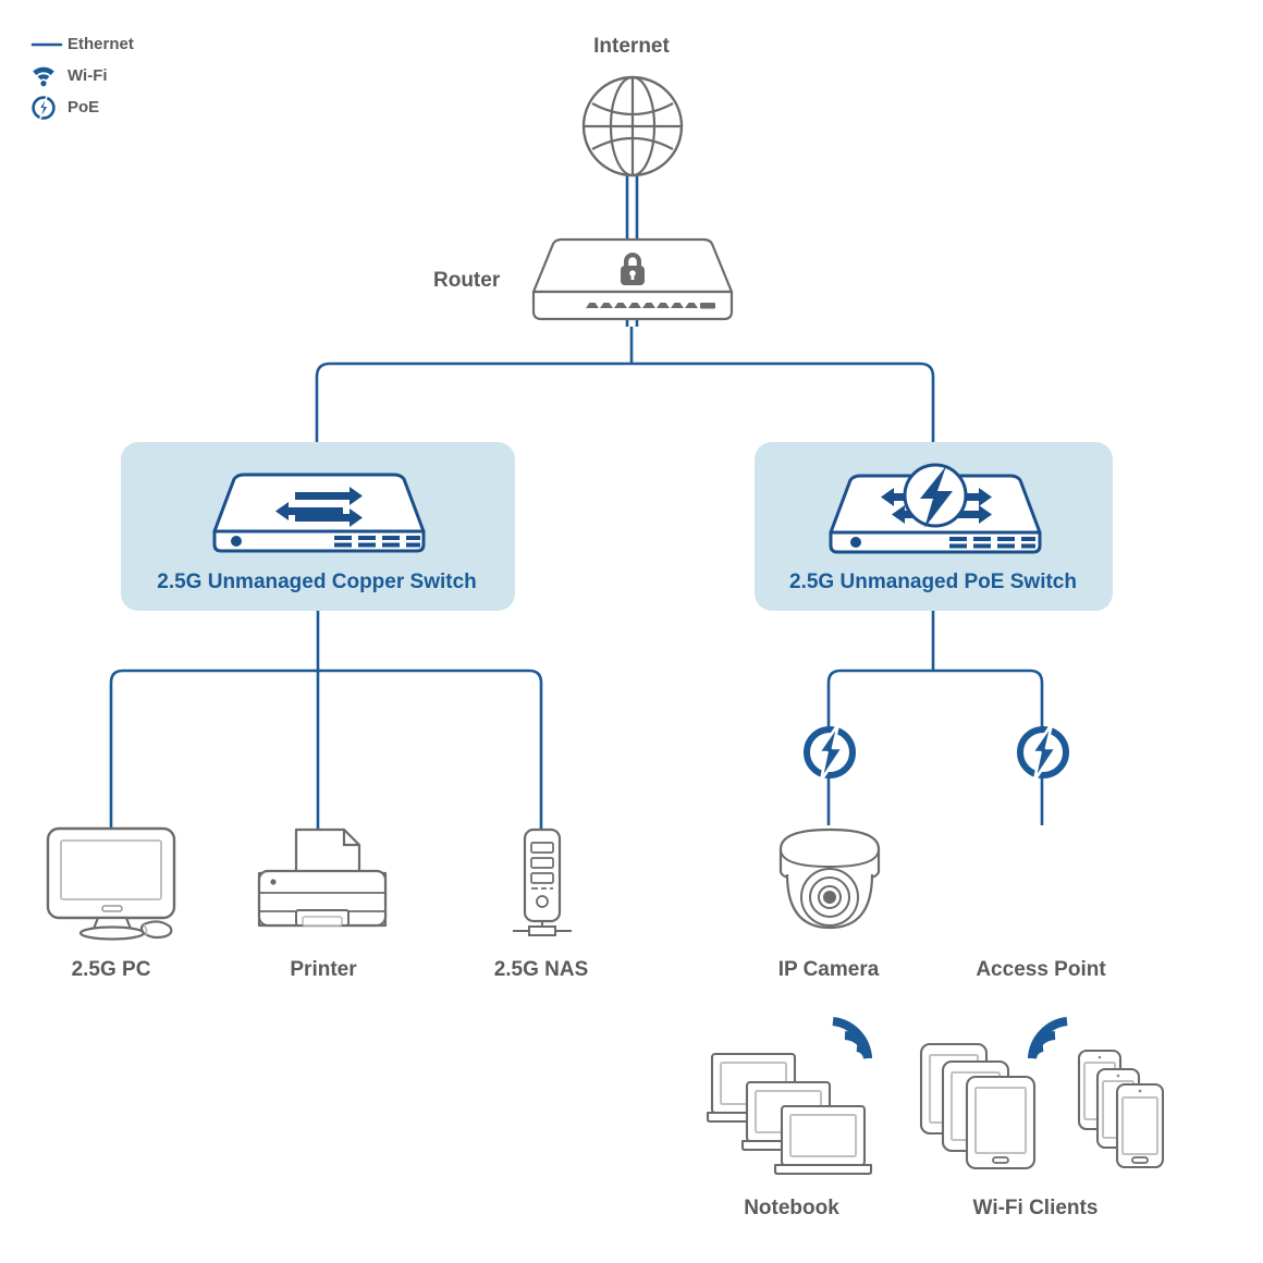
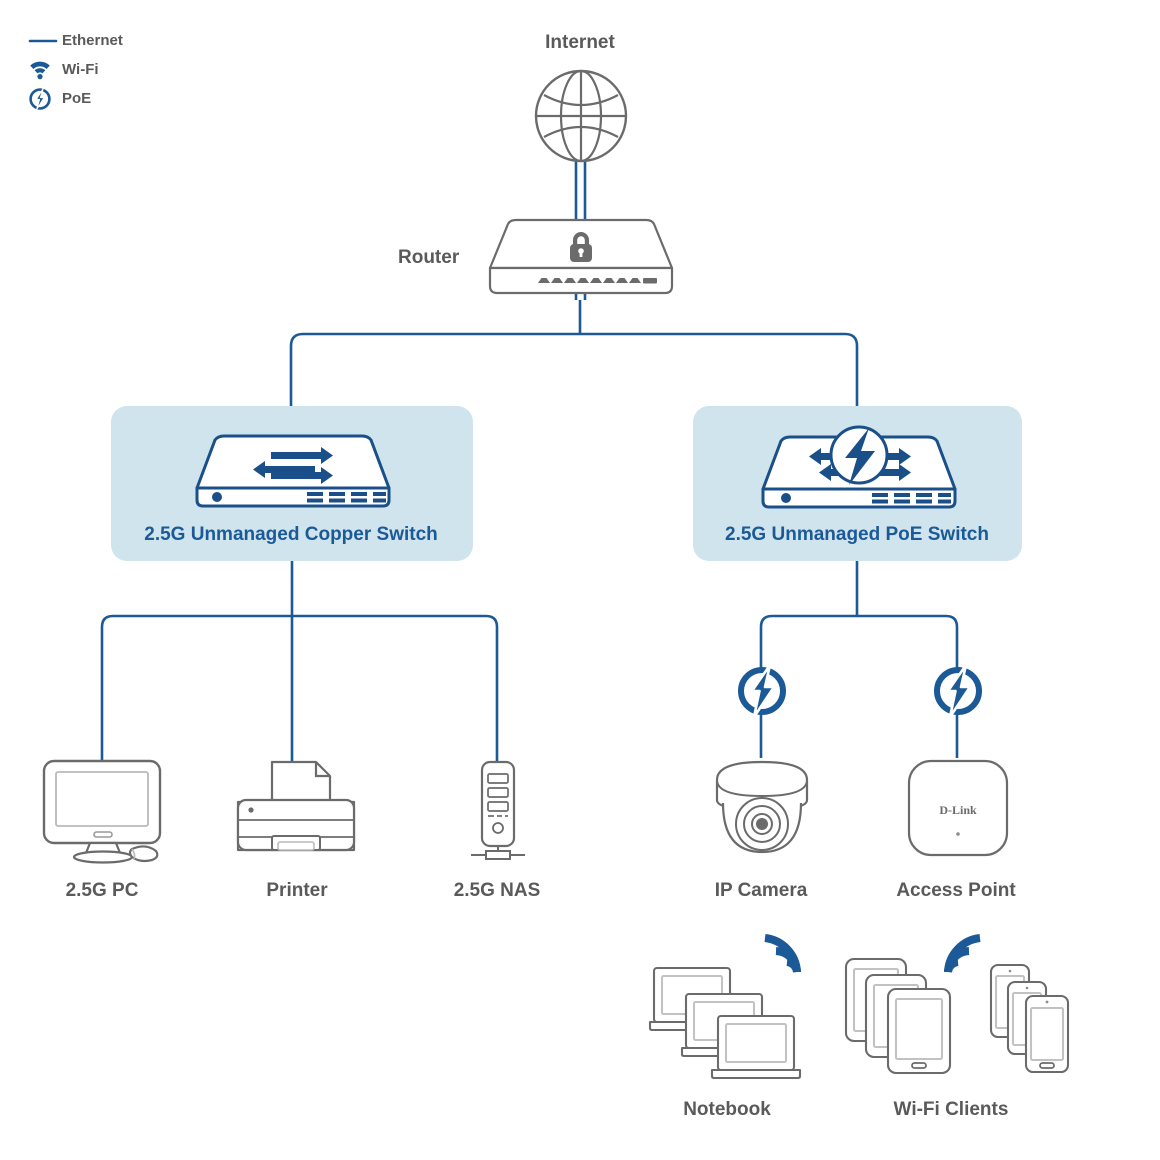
  Ethernet
  Wi-Fi
  PoE
  Internet
  Router
  2.5G Unmanaged Copper Switch
  2.5G Unmanaged PoE Switch
  2.5G PC
  Printer
  2.5G NAS
  IP Camera
+ D-Link
  Access Point
  Notebook
  Wi-Fi Clients
